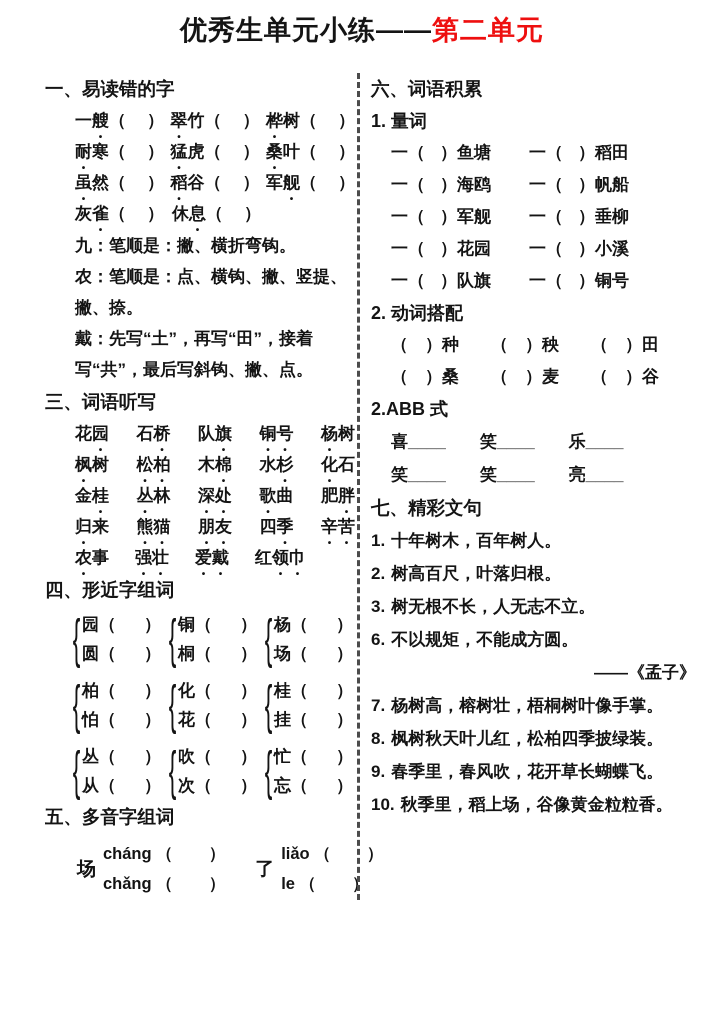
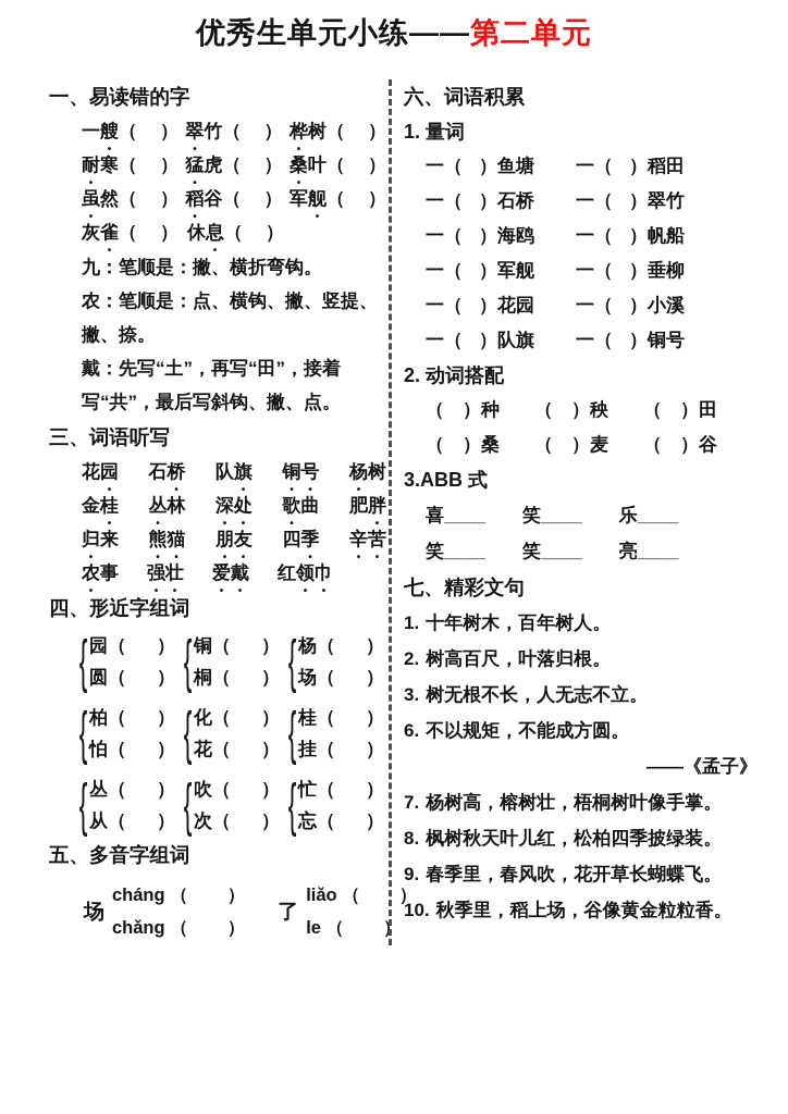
  优秀生单元小练——第二单元
  一、易读错的字
  一艘（ ）
  翠竹（ ）
  桦树（ ）
  耐寒（ ）
  猛虎（ ）
  桑叶（ ）
  虽然（ ）
  稻谷（ ）
  军舰（ ）
  灰雀（ ）
  休息（ ）
  九：笔顺是：撇、横折弯钩。
  农：笔顺是：点、横钩、撇、竖提、撇、捺。
  戴：先写“土”，再写“田”，接着写“共”，最后写斜钩、撇、点。
  三、词语听写
  花园
  石桥
  队旗
  铜号
  杨树
- 枫树
- 松柏
- 木棉
- 水杉
- 化石
  金桂
  丛林
  深处
  歌曲
  肥胖
  归来
  熊猫
  朋友
  四季
  辛苦
  农事
  强壮
  爱戴
  红领巾
  四、形近字组词
  {
  园（ ）
  圆（ ）
  {
  铜（ ）
  桐（ ）
  {
  杨（ ）
  场（ ）
  {
  柏（ ）
  怕（ ）
  {
  化（ ）
  花（ ）
  {
  桂（ ）
  挂（ ）
  {
  丛（ ）
  从（ ）
  {
  吹（ ）
  次（ ）
  {
  忙（ ）
  忘（ ）
  五、多音字组词
  场
  cháng （ ）
  chǎng （ ）
  了
  liǎo （ ）
  le （ ）
  六、词语积累
  1. 量词
  一（ ）鱼塘
  一（ ）稻田
+ 一（ ）石桥
+ 一（ ）翠竹
  一（ ）海鸥
  一（ ）帆船
  一（ ）军舰
  一（ ）垂柳
  一（ ）花园
  一（ ）小溪
  一（ ）队旗
  一（ ）铜号
  2. 动词搭配
  （ ）种
  （ ）秧
  （ ）田
  （ ）桑
  （ ）麦
  （ ）谷
- 2.ABB 式
+ 3.ABB 式
  喜____
  笑____
  乐____
  笑____
  笑____
  亮____
  七、精彩文句
  1.
  十年树木，百年树人。
  2.
  树高百尺，叶落归根。
  3.
  树无根不长，人无志不立。
  6.
  不以规矩，不能成方圆。
  ——《孟子》
  7.
  杨树高，榕树壮，梧桐树叶像手掌。
  8.
  枫树秋天叶儿红，松柏四季披绿装。
  9.
  春季里，春风吹，花开草长蝴蝶飞。
  10.
  秋季里，稻上场，谷像黄金粒粒香。
